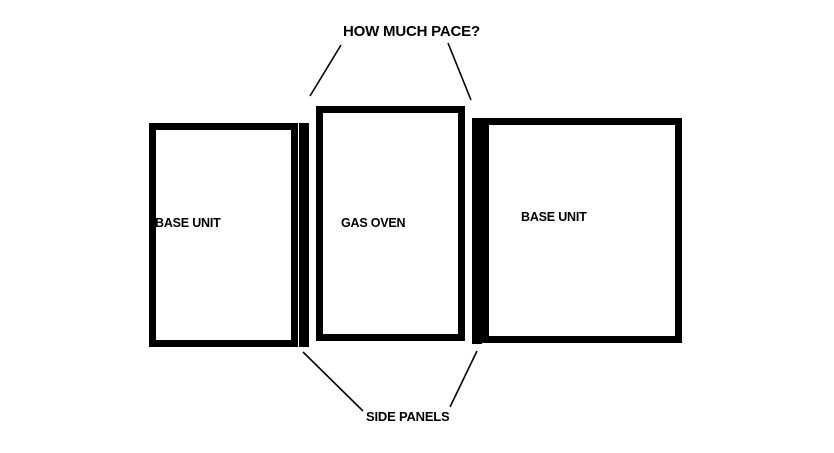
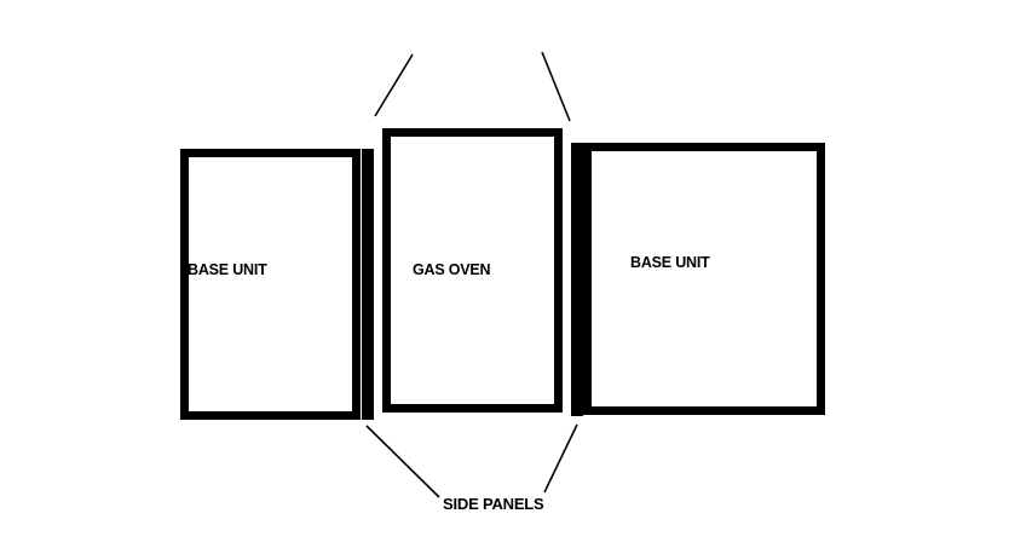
- HOW MUCH PACE?
  BASE UNIT
  GAS OVEN
  BASE UNIT
  SIDE PANELS
